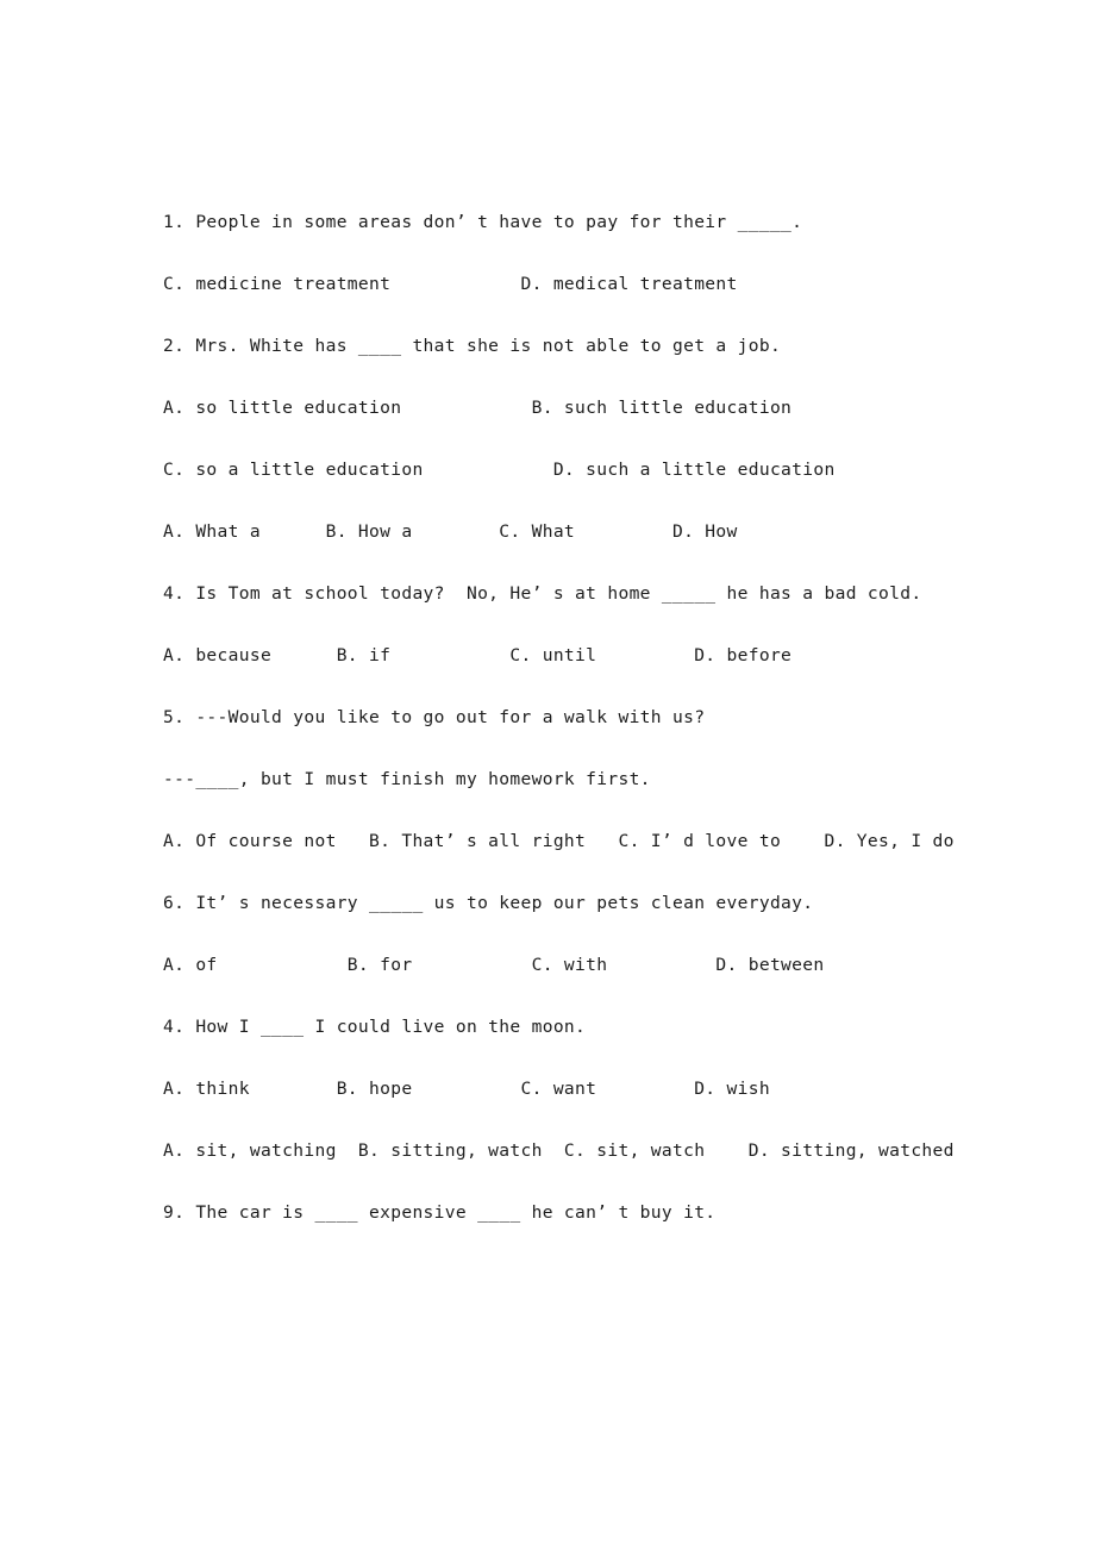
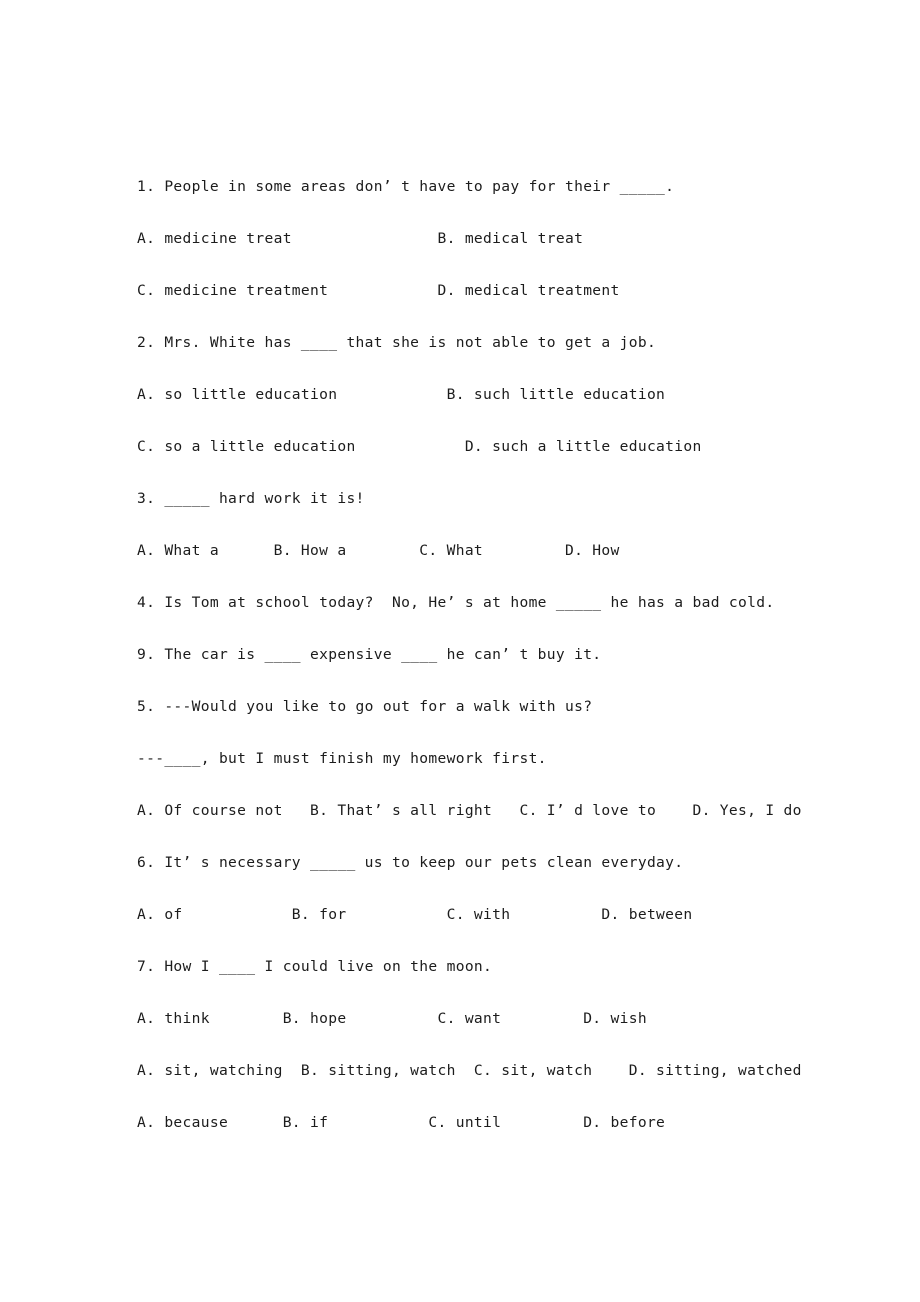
  1. People in some areas don’ t have to pay for their _____.
+ A. medicine treat B. medical treat
  C. medicine treatment D. medical treatment
  2. Mrs. White has ____ that she is not able to get a job.
  A. so little education B. such little education
  C. so a little education D. such a little education
+ 3. _____ hard work it is!
  A. What a B. How a C. What D. How
  4. Is Tom at school today? No, He’ s at home _____ he has a bad cold.
- A. because B. if C. until D. before
+ 9. The car is ____ expensive ____ he can’ t buy it.
  5. ---Would you like to go out for a walk with us?
  ---____, but I must finish my homework first.
  A. Of course not B. That’ s all right C. I’ d love to D. Yes, I do
  6. It’ s necessary _____ us to keep our pets clean everyday.
  A. of B. for C. with D. between
- 4. How I ____ I could live on the moon.
+ 7. How I ____ I could live on the moon.
  A. think B. hope C. want D. wish
  A. sit, watching B. sitting, watch C. sit, watch D. sitting, watched
- 9. The car is ____ expensive ____ he can’ t buy it.
+ A. because B. if C. until D. before
